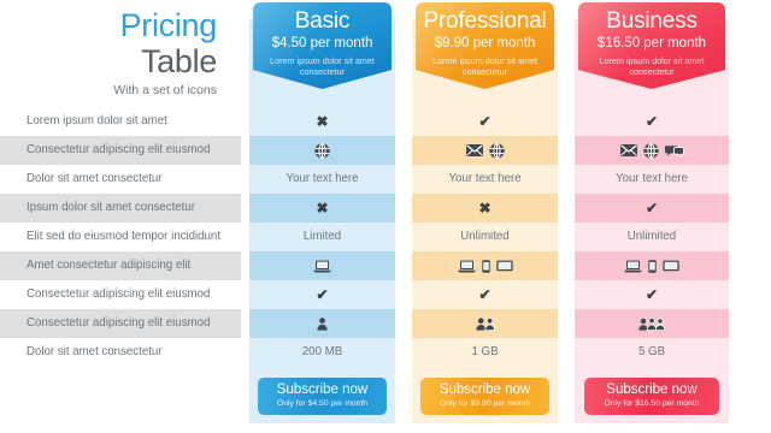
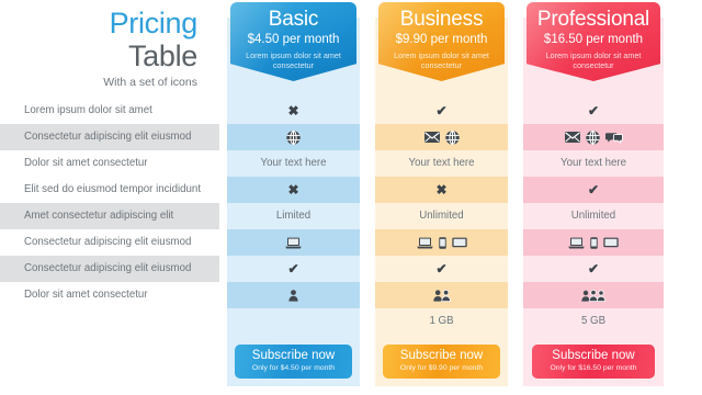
  Pricing
  Table
  With a set of icons
  Lorem ipsum dolor sit amet
  Consectetur adipiscing elit eiusmod
  Dolor sit amet consectetur
- Ipsum dolor sit amet consectetur
  Elit sed do eiusmod tempor incididunt
  Amet consectetur adipiscing elit
  Consectetur adipiscing elit eiusmod
  Consectetur adipiscing elit eiusmod
  Dolor sit amet consectetur
  Basic
  $4.50 per month
  Lorem ipsum dolor sit amet consectetur
  ✖
  Your text here
  ✖
  Limited
  ✔
- 200 MB
  Subscribe now
- Professional
+ Business
  $9.90 per month
  Lorem ipsum dolor sit amet consectetur
  ✔
  Your text here
  ✖
  Unlimited
  ✔
  1 GB
  Subscribe now
- Business
+ Professional
  $16.50 per month
  Lorem ipsum dolor sit amet consectetur
  ✔
  Your text here
  ✔
  Unlimited
  ✔
  5 GB
  Subscribe now
